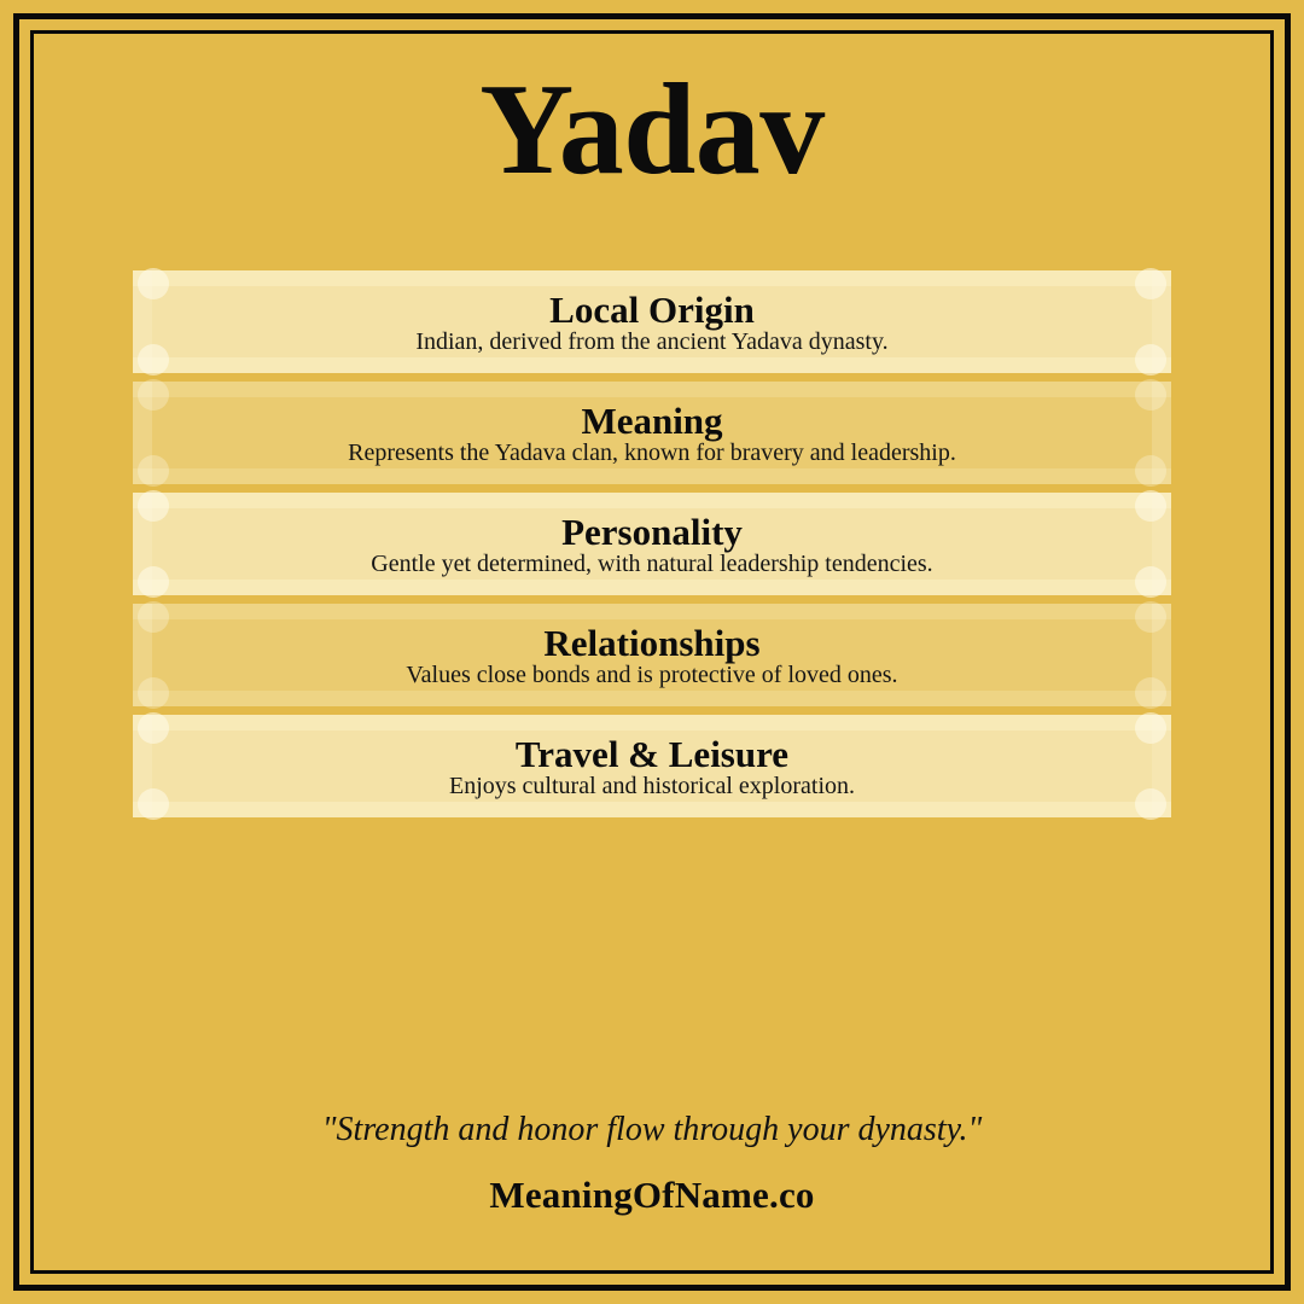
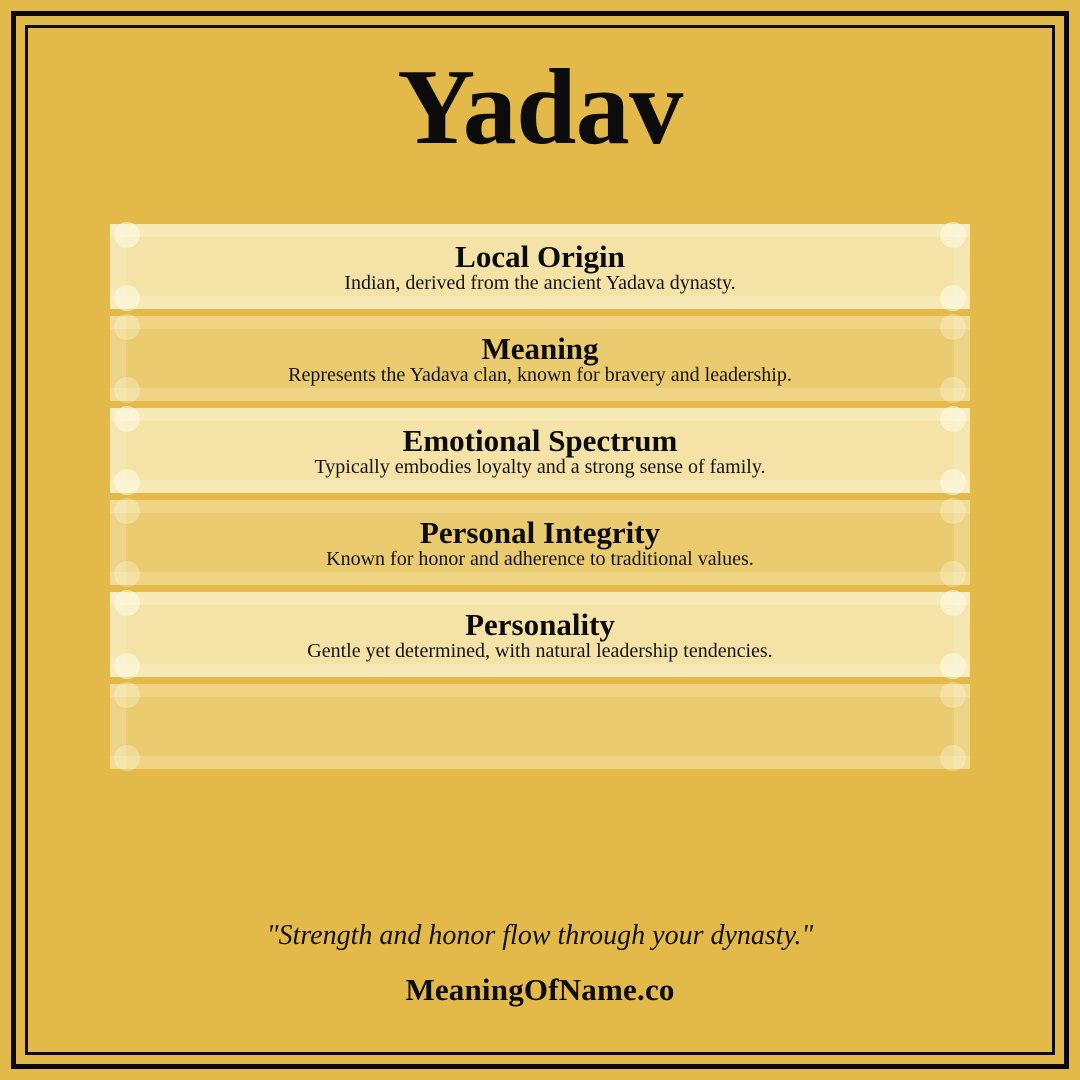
  Yadav
  Local Origin
  Indian, derived from the ancient Yadava dynasty.
  Meaning
  Represents the Yadava clan, known for bravery and leadership.
+ Emotional Spectrum
+ Typically embodies loyalty and a strong sense of family.
+ Personal Integrity
+ Known for honor and adherence to traditional values.
  Personality
  Gentle yet determined, with natural leadership tendencies.
- Relationships
- Values close bonds and is protective of loved ones.
- Travel & Leisure
- Enjoys cultural and historical exploration.
  "Strength and honor flow through your dynasty."
  MeaningOfName.co
